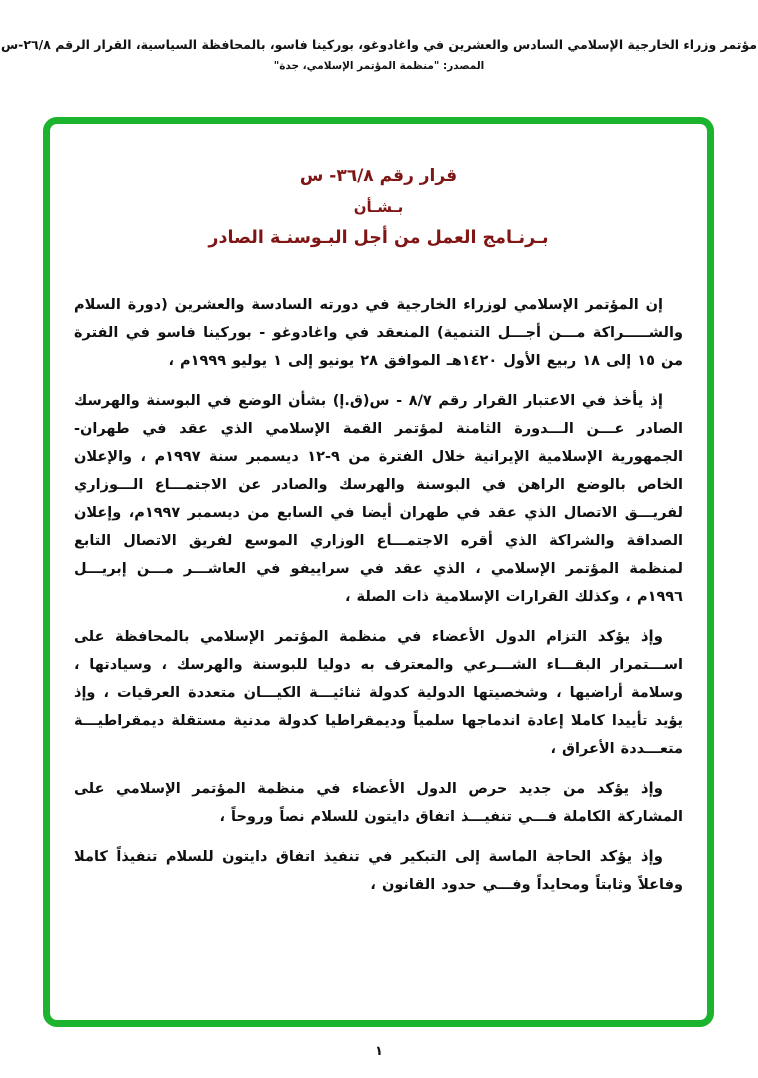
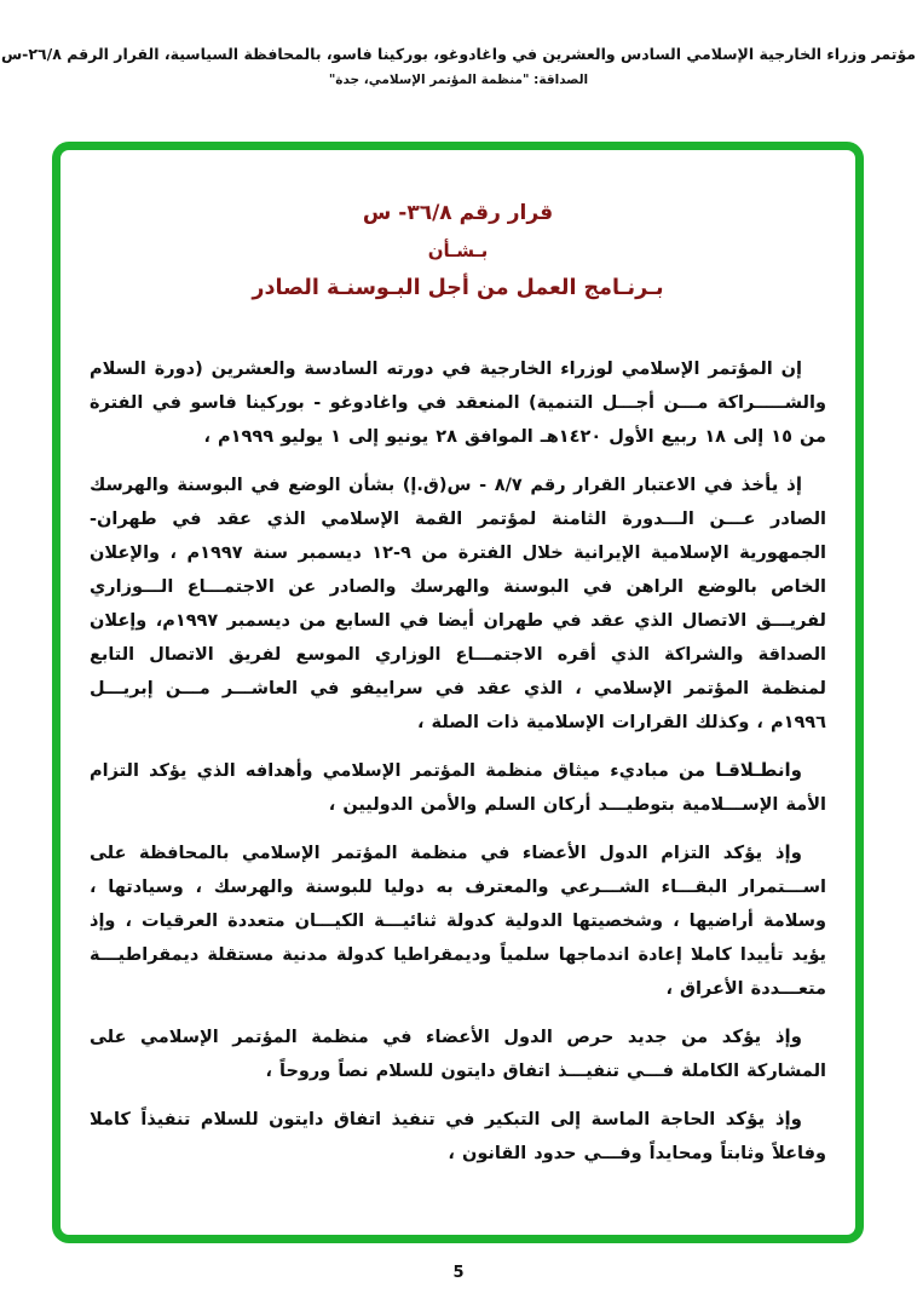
  مؤتمر وزراء الخارجية الإسلامي السادس والعشرين في واغادوغو، بوركينا فاسو، بالمحافظة السياسية، القرار الرقم ٢٦/٨-س
- المصدر: "منظمة المؤتمر الإسلامي، جدة"
+ الصداقة: "منظمة المؤتمر الإسلامي، جدة"
  قرار رقم ٣٦/٨- س
  بـشـأن
  بـرنـامج العمل من أجل البـوسنـة الصادر
  إن المؤتمر الإسلامي لوزراء الخارجية في دورته السادسة والعشرين (دورة السلام والشـــــراكة مـــن أجـــل التنمية) المنعقد في واغادوغو - بوركينا فاسو في الفترة من ١٥ إلى ١٨ ربيع الأول ١٤٢٠هـ الموافق ٢٨ يونيو إلى ١ يوليو ١٩٩٩م ،
  إذ يأخذ في الاعتبار القرار رقم ٨/٧ - س(ق.إ) بشأن الوضع في البوسنة والهرسك الصادر عـــن الـــدورة الثامنة لمؤتمر القمة الإسلامي الذي عقد في طهران- الجمهورية الإسلامية الإيرانية خلال الفترة من ٩-١٢ ديسمبر سنة ١٩٩٧م ، والإعلان الخاص بالوضع الراهن في البوسنة والهرسك والصادر عن الاجتمـــاع الـــوزاري لفريـــق الاتصال الذي عقد في طهران أيضا في السابع من ديسمبر ١٩٩٧م، وإعلان الصداقة والشراكة الذي أقره الاجتمـــاع الوزاري الموسع لفريق الاتصال التابع لمنظمة المؤتمر الإسلامي ، الذي عقد في سراييفو في العاشـــر مـــن إبريـــل ١٩٩٦م ، وكذلك القرارات الإسلامية ذات الصلة ،
+ وانطـلاقـا من مباديء ميثاق منظمة المؤتمر الإسلامي وأهدافه الذي يؤكد التزام الأمة الإســـلامية بتوطيـــد أركان السلم والأمن الدوليين ،
  وإذ يؤكد التزام الدول الأعضاء في منظمة المؤتمر الإسلامي بالمحافظة على اســـتمرار البقـــاء الشـــرعي والمعترف به دوليا للبوسنة والهرسك ، وسيادتها ، وسلامة أراضيها ، وشخصيتها الدولية كدولة ثنائيـــة الكيـــان متعددة العرقيات ، وإذ يؤيد تأييدا كاملا إعادة اندماجها سلمياً وديمقراطيا كدولة مدنية مستقلة ديمقراطيـــة متعـــددة الأعراق ،
  وإذ يؤكد من جديد حرص الدول الأعضاء في منظمة المؤتمر الإسلامي على المشاركة الكاملة فـــي تنفيـــذ اتفاق دايتون للسلام نصاً وروحاً ،
  وإذ يؤكد الحاجة الماسة إلى التبكير في تنفيذ اتفاق دايتون للسلام تنفيذاً كاملا وفاعلاً وثابتاً ومحايداً وفـــي حدود القانون ،
- ١
+ 5
